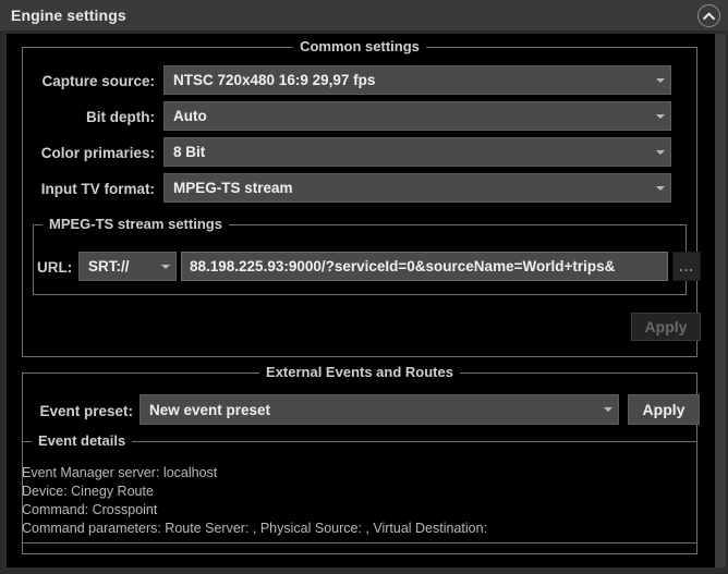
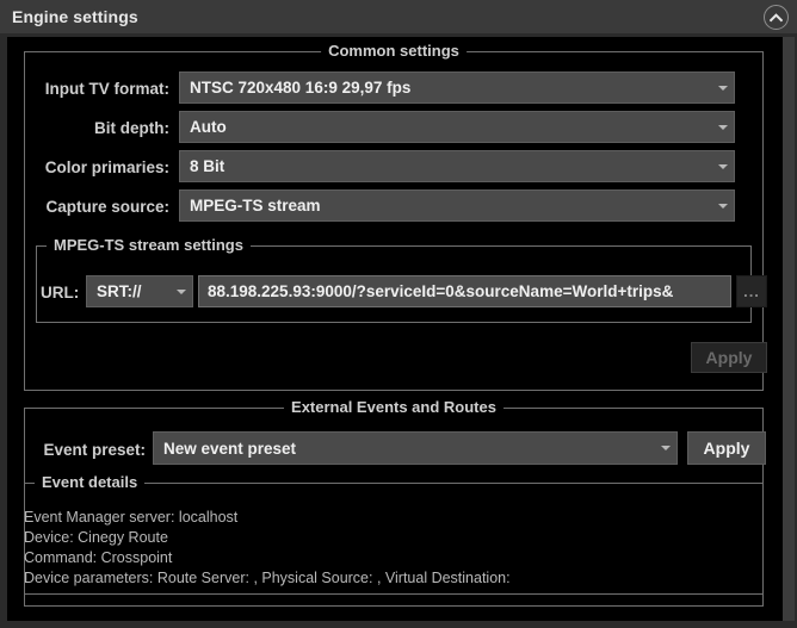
  Engine settings
  Common settings
- Capture source:
+ Input TV format:
  NTSC 720x480 16:9 29,97 fps
  Bit depth:
  Auto
  Color primaries:
  8 Bit
- Input TV format:
+ Capture source:
  MPEG-TS stream
  MPEG-TS stream settings
  URL:
  SRT://
  88.198.225.93:9000/?serviceId=0&sourceName=World+trips&
  ...
  Apply
  External Events and Routes
  Event preset:
  New event preset
  Apply
  Event details
  Event Manager server: localhost
  Device: Cinegy Route
  Command: Crosspoint
- Command parameters: Route Server: , Physical Source: , Virtual Destination:
+ Device parameters: Route Server: , Physical Source: , Virtual Destination:
